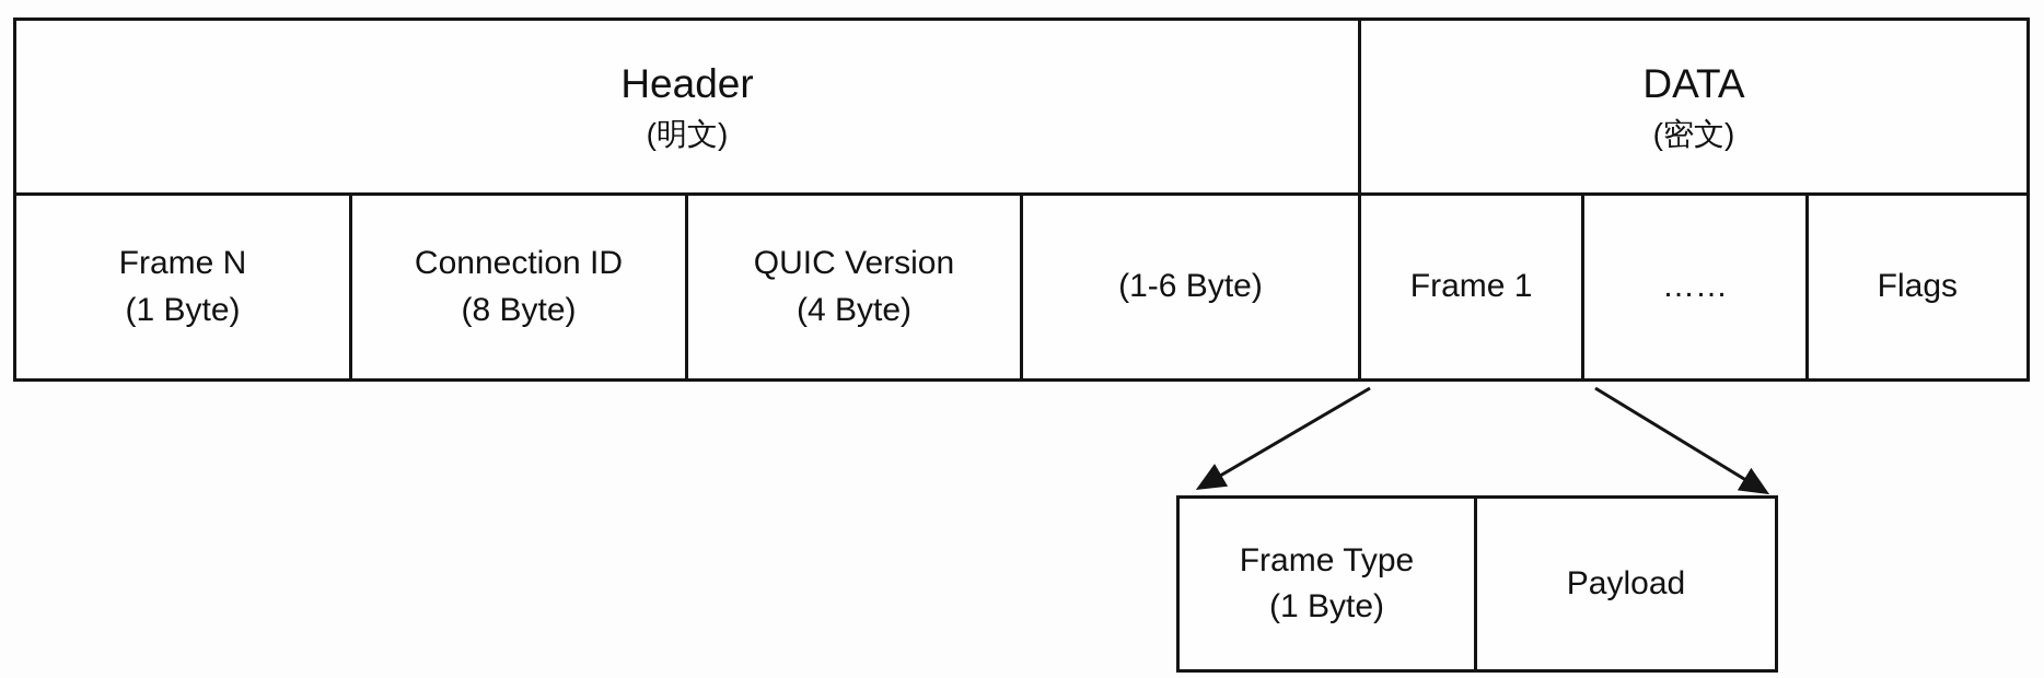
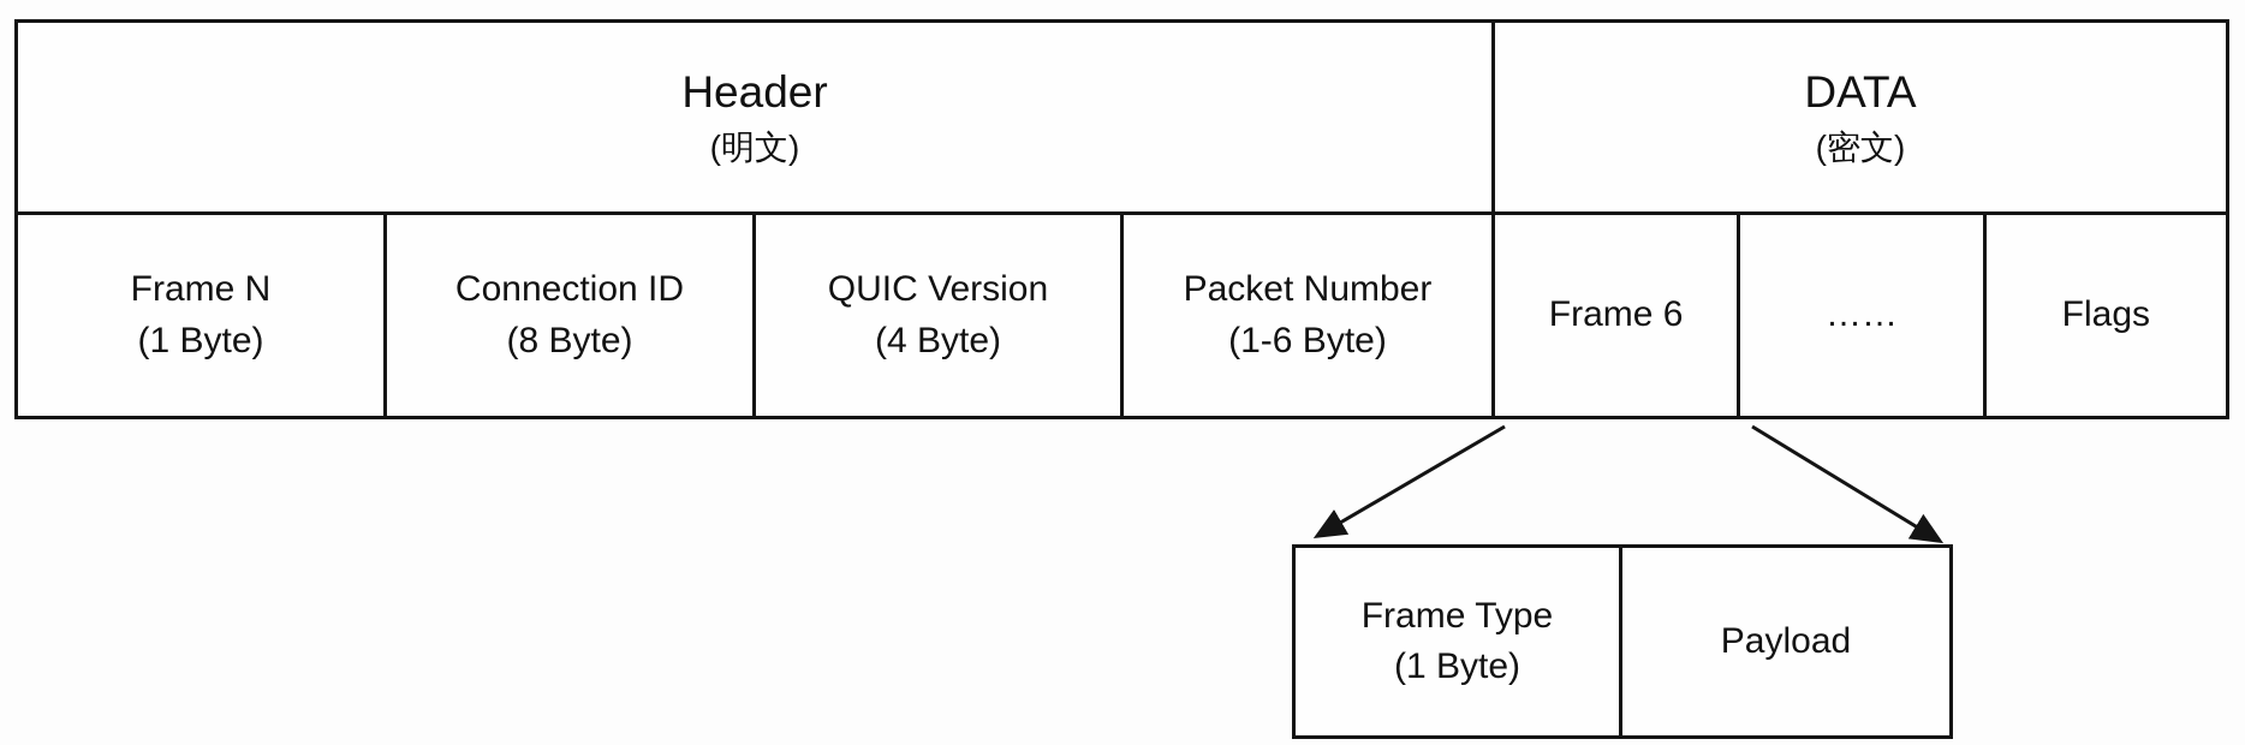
  Header
  (明文)
  DATA
  (密文)
  Frame N
  (1 Byte)
  Connection ID
  (8 Byte)
  QUIC Version
  (4 Byte)
+ Packet Number
  (1-6 Byte)
- Frame 1
+ Frame 6
  ……
  Flags
  Frame Type
  (1 Byte)
  Payload
